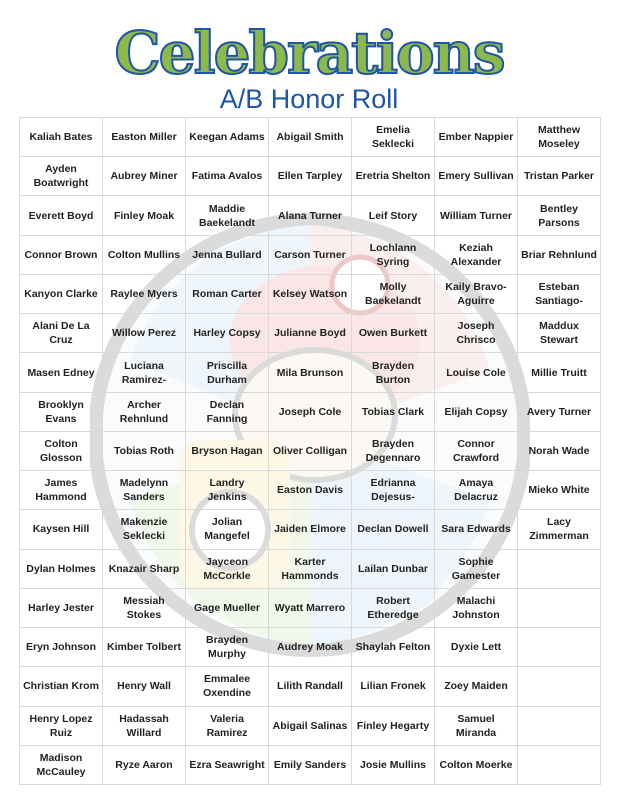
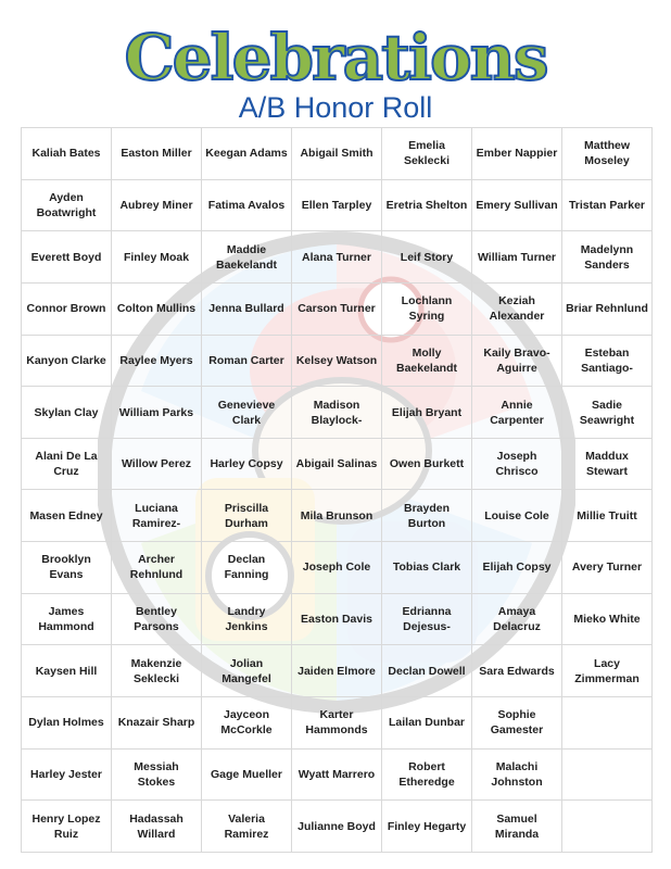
  Celebrations
  A/B Honor Roll
  Kaliah Bates	Easton Miller	Keegan Adams	Abigail Smith	Emelia Seklecki	Ember Nappier	Matthew Moseley
  Ayden Boatwright	Aubrey Miner	Fatima Avalos	Ellen Tarpley	Eretria Shelton	Emery Sullivan	Tristan Parker
- Everett Boyd	Finley Moak	Maddie Baekelandt	Alana Turner	Leif Story	William Turner	Bentley Parsons
+ Everett Boyd	Finley Moak	Maddie Baekelandt	Alana Turner	Leif Story	William Turner	Madelynn Sanders
  Connor Brown	Colton Mullins	Jenna Bullard	Carson Turner	Lochlann Syring	Keziah Alexander	Briar Rehnlund
  Kanyon Clarke	Raylee Myers	Roman Carter	Kelsey Watson	Molly Baekelandt	Kaily Bravo-Aguirre	Esteban Santiago-
+ Skylan Clay	William Parks	Genevieve Clark	Madison Blaylock-	Elijah Bryant	Annie Carpenter	Sadie Seawright
- Alani De La Cruz	Willow Perez	Harley Copsy	Julianne Boyd	Owen Burkett	Joseph Chrisco	Maddux Stewart
+ Alani De La Cruz	Willow Perez	Harley Copsy	Abigail Salinas	Owen Burkett	Joseph Chrisco	Maddux Stewart
  Masen Edney	Luciana Ramirez-	Priscilla Durham	Mila Brunson	Brayden Burton	Louise Cole	Millie Truitt
  Brooklyn Evans	Archer Rehnlund	Declan Fanning	Joseph Cole	Tobias Clark	Elijah Copsy	Avery Turner
- Colton Glosson	Tobias Roth	Bryson Hagan	Oliver Colligan	Brayden Degennaro	Connor Crawford	Norah Wade
- James Hammond	Madelynn Sanders	Landry Jenkins	Easton Davis	Edrianna Dejesus-	Amaya Delacruz	Mieko White
+ James Hammond	Bentley Parsons	Landry Jenkins	Easton Davis	Edrianna Dejesus-	Amaya Delacruz	Mieko White
  Kaysen Hill	Makenzie Seklecki	Jolian Mangefel	Jaiden Elmore	Declan Dowell	Sara Edwards	Lacy Zimmerman
  Dylan Holmes	Knazair Sharp	Jayceon McCorkle	Karter Hammonds	Lailan Dunbar	Sophie Gamester
  Harley Jester	Messiah Stokes	Gage Mueller	Wyatt Marrero	Robert Etheredge	Malachi Johnston
- Eryn Johnson	Kimber Tolbert	Brayden Murphy	Audrey Moak	Shaylah Felton	Dyxie Lett
- Christian Krom	Henry Wall	Emmalee Oxendine	Lilith Randall	Lilian Fronek	Zoey Maiden
- Henry Lopez Ruiz	Hadassah Willard	Valeria Ramirez	Abigail Salinas	Finley Hegarty	Samuel Miranda
+ Henry Lopez Ruiz	Hadassah Willard	Valeria Ramirez	Julianne Boyd	Finley Hegarty	Samuel Miranda
- Madison McCauley	Ryze Aaron	Ezra Seawright	Emily Sanders	Josie Mullins	Colton Moerke
